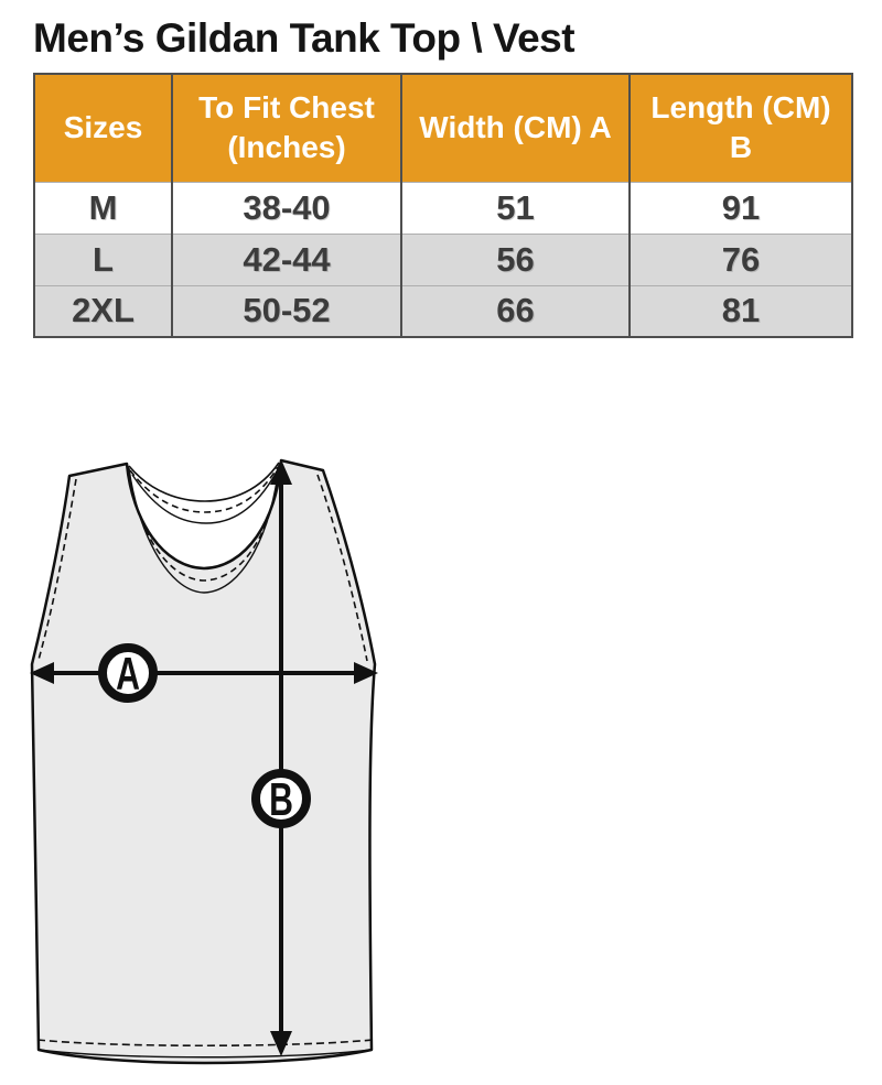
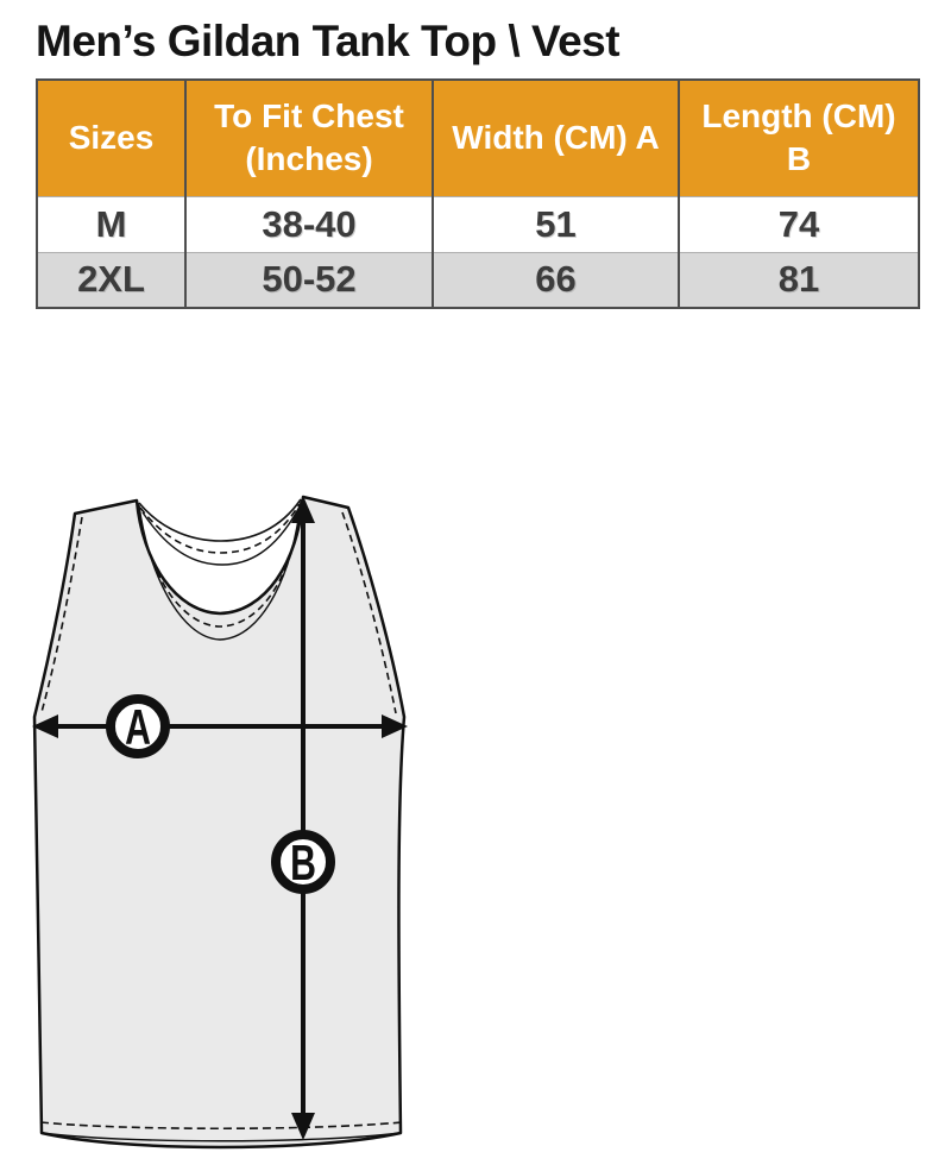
  Men’s Gildan Tank Top \ Vest
  Sizes	To Fit Chest (Inches)	Width (CM) A	Length (CM) B
- M	38-40	51	91
+ M	38-40	51	74
- L	42-44	56	76
  2XL	50-52	66	81
  A
  B
